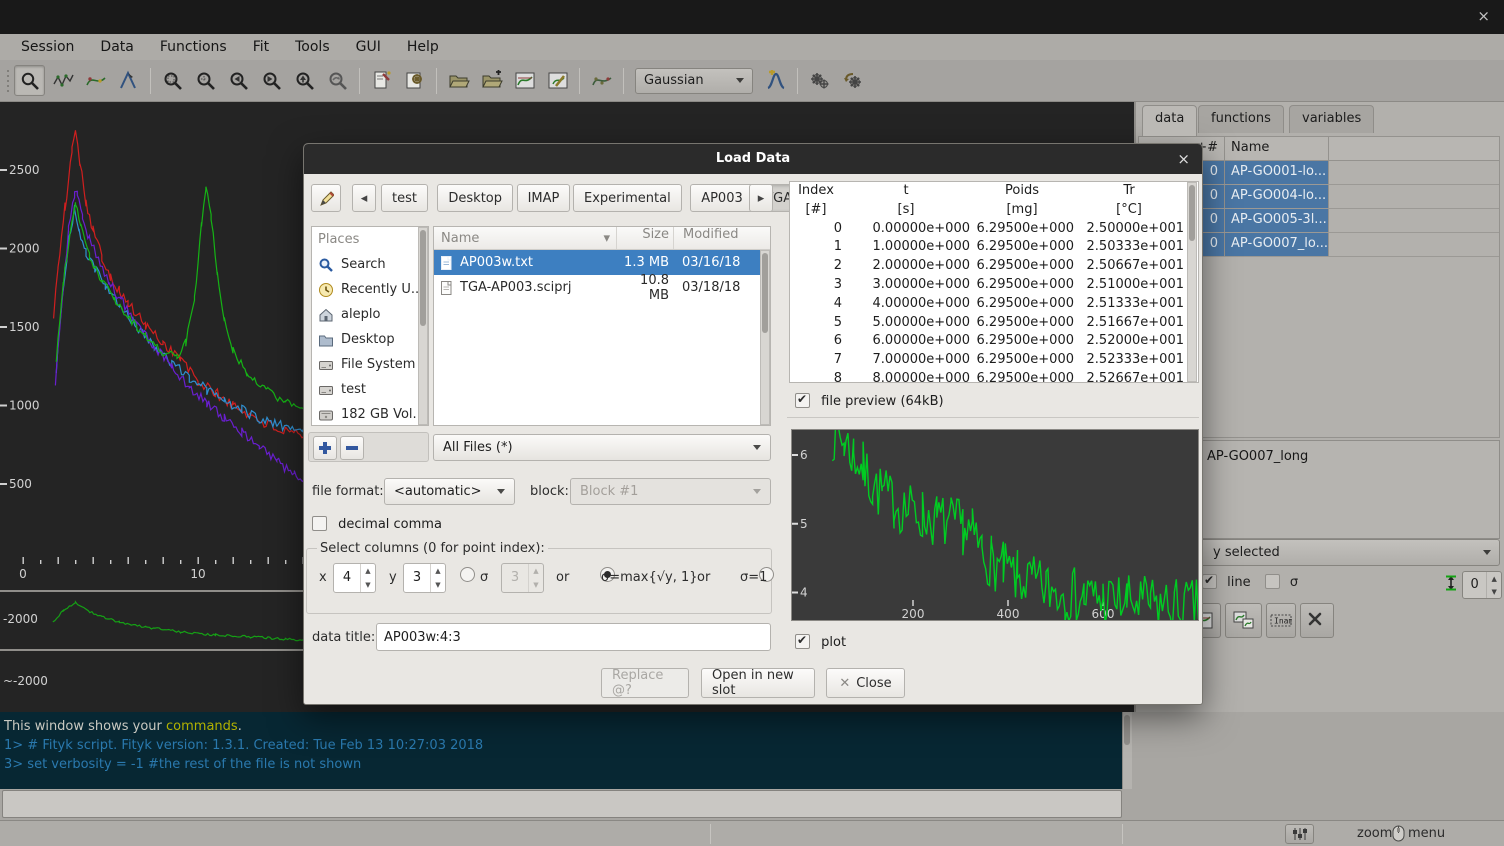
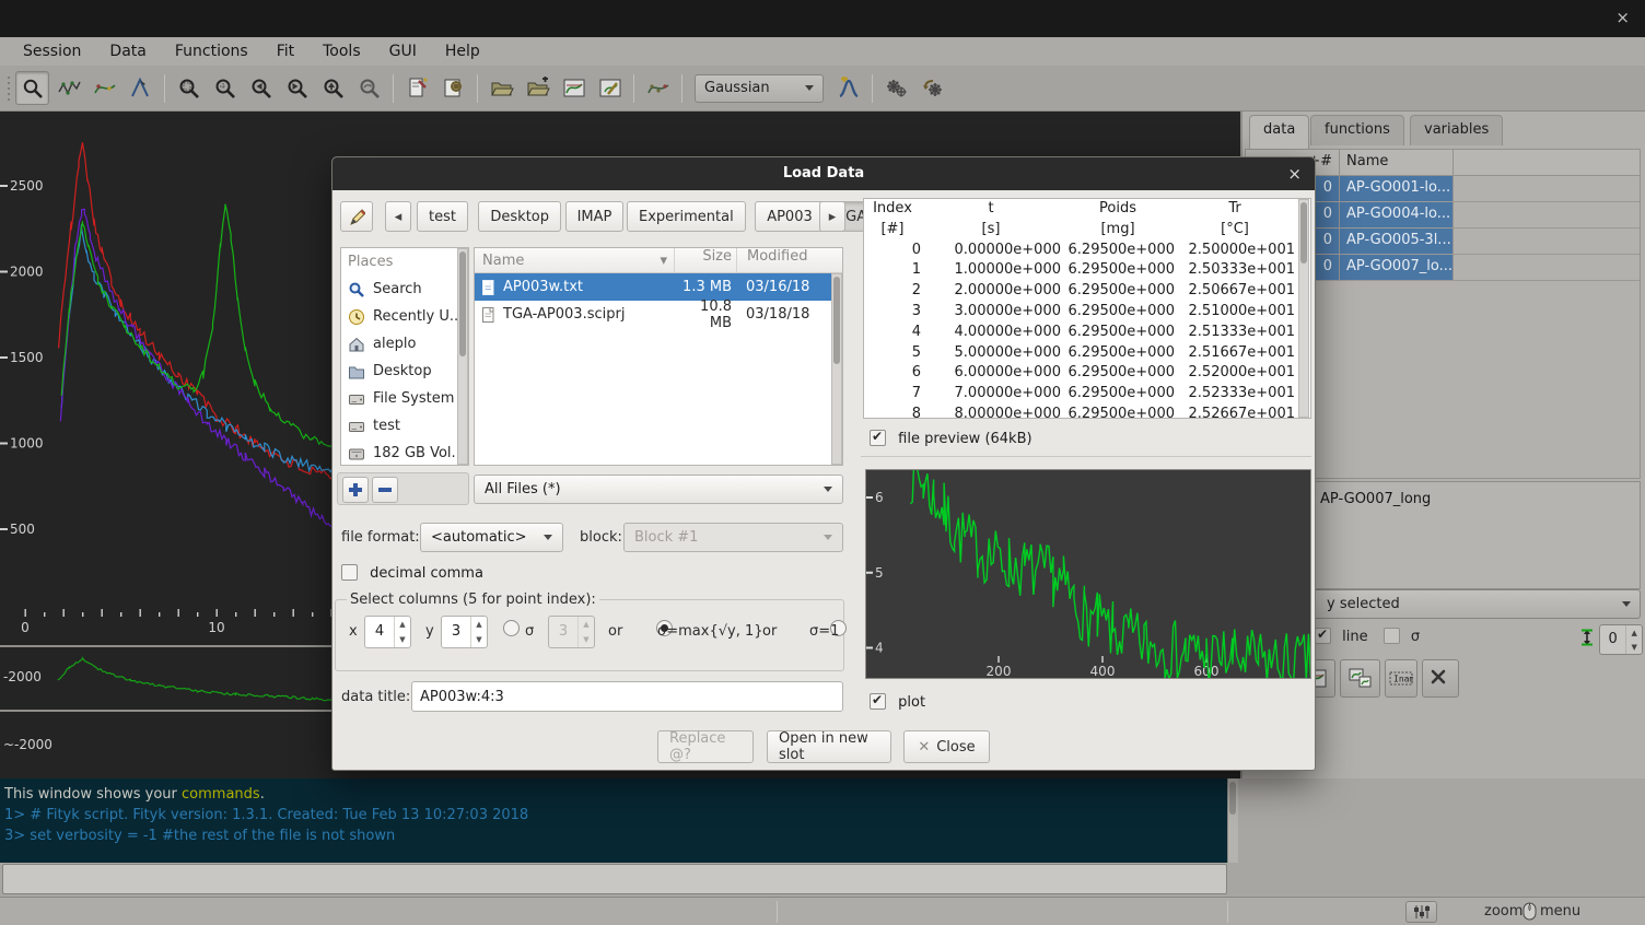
  ×
  Session
  Data
  Functions
  Fit
  Tools
  GUI
  Help
  Gaussian
  2500
  2000
  1500
  1000
  500
  0
  10
  -2000
  ~-2000
  data
  functions
  variables
  Name
  0
  AP-GO001-lo...
  0
  AP-GO004-lo...
  0
  AP-GO005-3l...
  0
  AP-GO007_lo...
  AP-GO007_long
  y selected
  line σ
  0
  ▲
  ▼
  Inam
  This window shows your commands.
  1> # Fityk script. Fityk version: 1.3.1. Created: Tue Feb 13 10:27:03 2018
  3> set verbosity = -1 #the rest of the file is not shown
  zoom
  menu
  Load Data
  ×
  ◂
  test
  Desktop
  IMAP
  Experimental
  AP003
  ▸
  Places
  Search
  Recently U.
  aleplo
  Desktop
  File System
  test
  182 GB Vol.
  Name
  ▾
  Size
  Modified
  AP003w.txt
  1.3 MB
  03/16/18
  TGA-AP003.sciprj
  10.8 MB
  03/18/18
  All Files (*)
  file format:
  <automatic>
  block:
  Block #1
  decimal comma
- Select columns (0 for point index):
+ Select columns (5 for point index):
  x
  4
  ▲
  ▼
  y
  3
  ▲
  ▼
  σ
  3
  ▲
  ▼
  or
  σ=max{√y, 1}
  or
  σ=1
  data title:
  AP003w:4:3
  Index
  t
  Poids
  Tr
  [#]
  [s]
  [mg]
  [°C]
  0
  0.00000e+000
  6.29500e+000
  2.50000e+001
  1
  1.00000e+000
  6.29500e+000
  2.50333e+001
  2
  2.00000e+000
  6.29500e+000
  2.50667e+001
  3
  3.00000e+000
  6.29500e+000
  2.51000e+001
  4
  4.00000e+000
  6.29500e+000
  2.51333e+001
  5
  5.00000e+000
  6.29500e+000
  2.51667e+001
  6
  6.00000e+000
  6.29500e+000
  2.52000e+001
  7
  7.00000e+000
  6.29500e+000
  2.52333e+001
  8
  8.00000e+000
  6.29500e+000
  2.52667e+001
  file preview (64kB)
  6
  5
  4
  200
  400
  600
  plot
  Replace @?
  Open in new slot
  ✕
  Close
